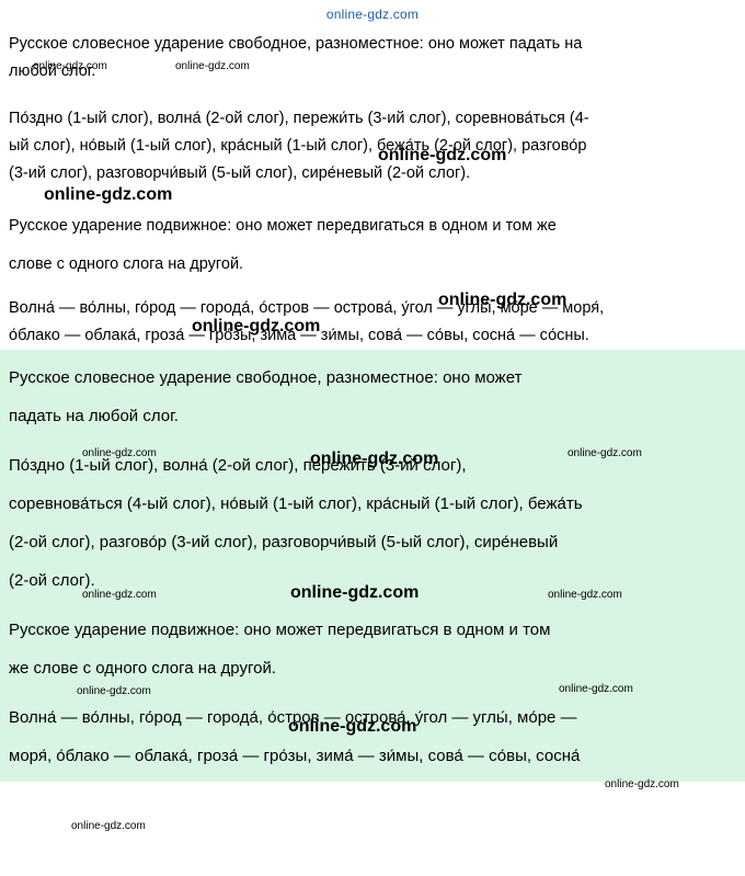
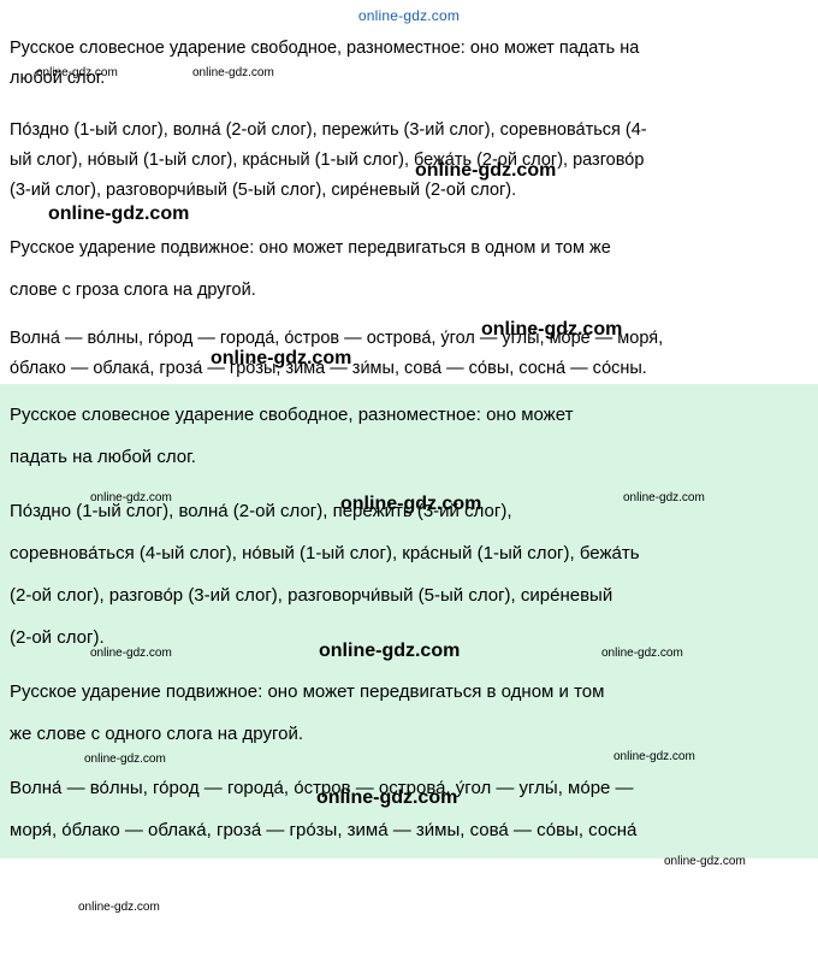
  online-gdz.com
  Русское словесное ударение свободное, разноместное: оно может падать на
  любой слог.
  По́здно (1-ый слог), волна́ (2-ой слог), пережи́ть (3-ий слог), соревнова́ться (4-
  ый слог), но́вый (1-ый слог), кра́сный (1-ый слог), бежа́ть (2-ой слог), разгово́р
  (3-ий слог), разговорчи́вый (5-ый слог), сире́невый (2-ой слог).
  Русское ударение подвижное: оно может передвигаться в одном и том же
- слове с одного слога на другой.
+ слове с гроза слога на другой.
  Волна́ — во́лны, го́род — города́, о́стров — острова́, у́гол — углы́, мо́ре — моря́,
  о́блако — облака́, гроза́ — гро́зы, зима́ — зи́мы, сова́ — со́вы, сосна́ — со́сны.
  Русское словесное ударение свободное, разноместное: оно может
  падать на любой слог.
  По́здно (1-ый слог), волна́ (2-ой слог), пережи́ть (3-ий слог),
  соревнова́ться (4-ый слог), но́вый (1-ый слог), кра́сный (1-ый слог), бежа́ть
  (2-ой слог), разгово́р (3-ий слог), разговорчи́вый (5-ый слог), сире́невый
  (2-ой слог).
  Русское ударение подвижное: оно может передвигаться в одном и том
  же слове с одного слога на другой.
  Волна́ — во́лны, го́род — города́, о́стров — острова́, у́гол — углы́, мо́ре —
  моря́, о́блако — облака́, гроза́ — гро́зы, зима́ — зи́мы, сова́ — со́вы, сосна́
  online-gdz.com
  online-gdz.com
  online-gdz.com
  online-gdz.com
  online-gdz.com
  online-gdz.com
  online-gdz.com
  online-gdz.com
  online-gdz.com
  online-gdz.com
  online-gdz.com
  online-gdz.com
  online-gdz.com
  online-gdz.com
  online-gdz.com
  online-gdz.com
  online-gdz.com
